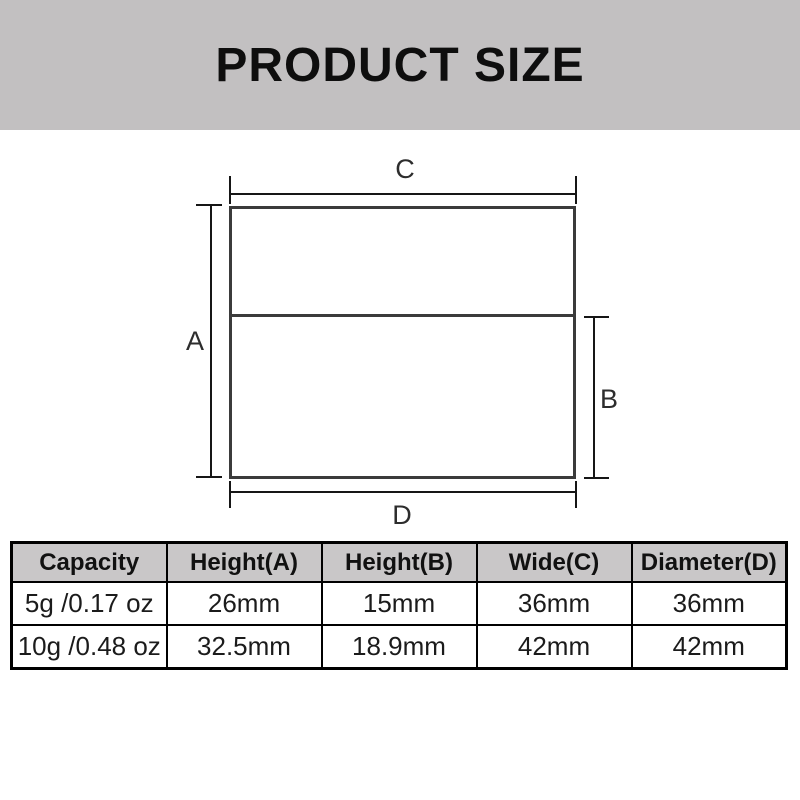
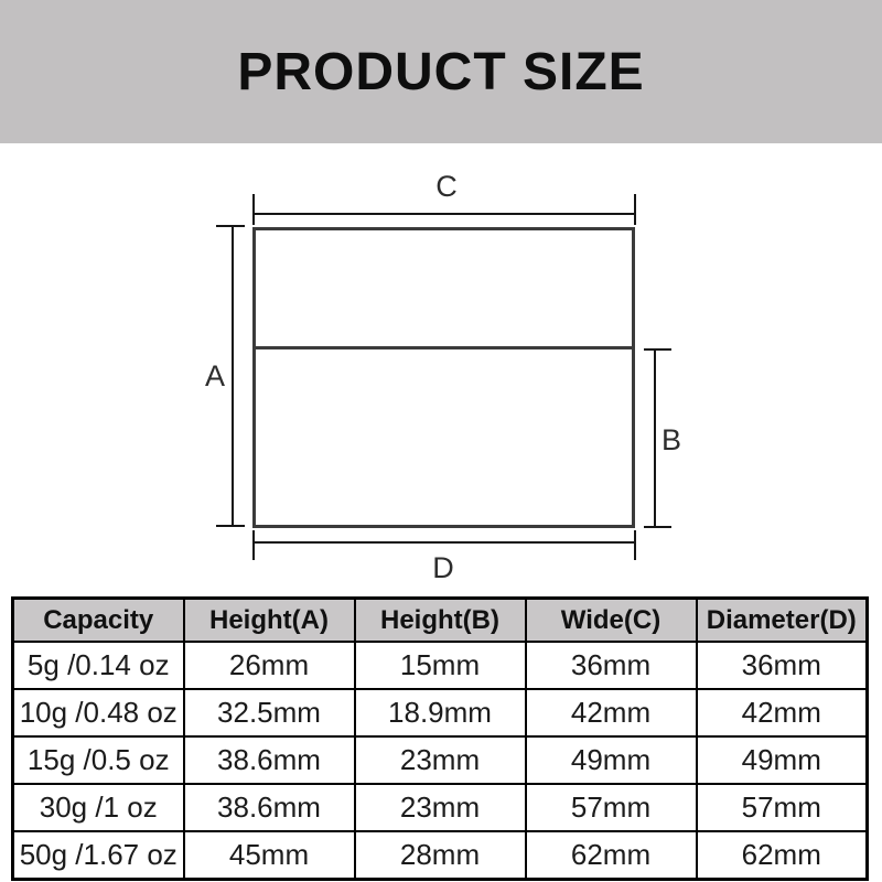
  PRODUCT SIZE
  C
  A
  B
  D
  Capacity	Height(A)	Height(B)	Wide(C)	Diameter(D)
- 5g /0.17 oz	26mm	15mm	36mm	36mm
+ 5g /0.14 oz	26mm	15mm	36mm	36mm
  10g /0.48 oz	32.5mm	18.9mm	42mm	42mm
+ 15g /0.5 oz	38.6mm	23mm	49mm	49mm
+ 30g /1 oz	38.6mm	23mm	57mm	57mm
+ 50g /1.67 oz	45mm	28mm	62mm	62mm
